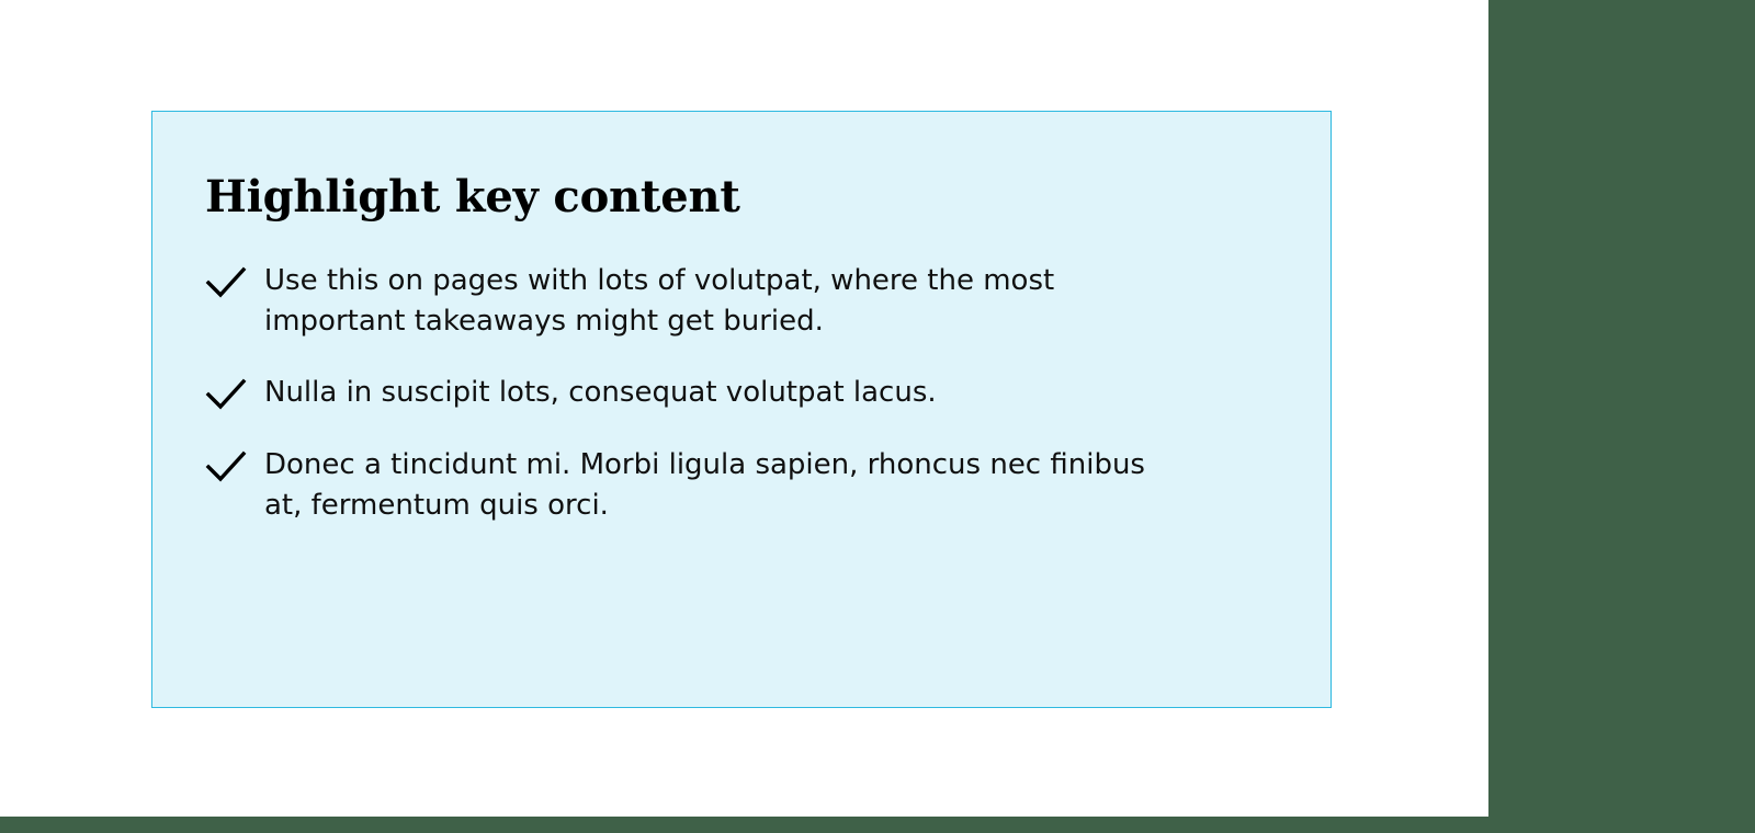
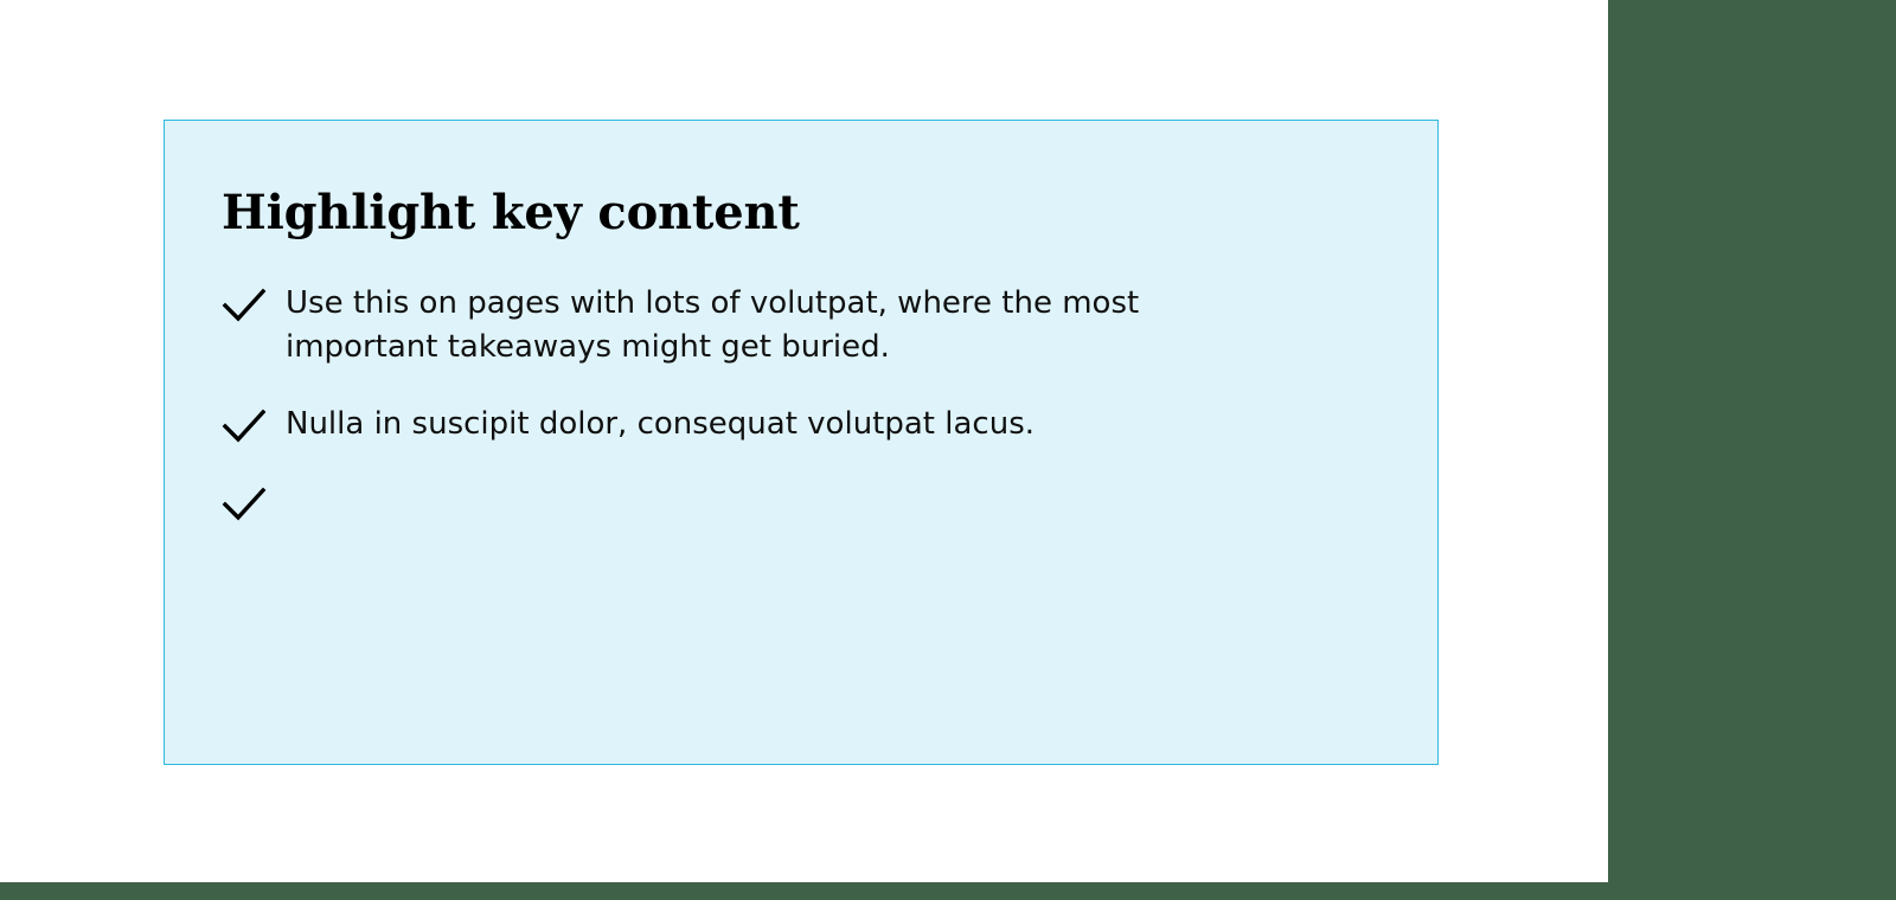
  Highlight key content
  Use this on pages with lots of volutpat, where the most important takeaways might get buried.
- Nulla in suscipit lots, consequat volutpat lacus.
+ Nulla in suscipit dolor, consequat volutpat lacus.
- Donec a tincidunt mi. Morbi ligula sapien, rhoncus nec finibus at, fermentum quis orci.
